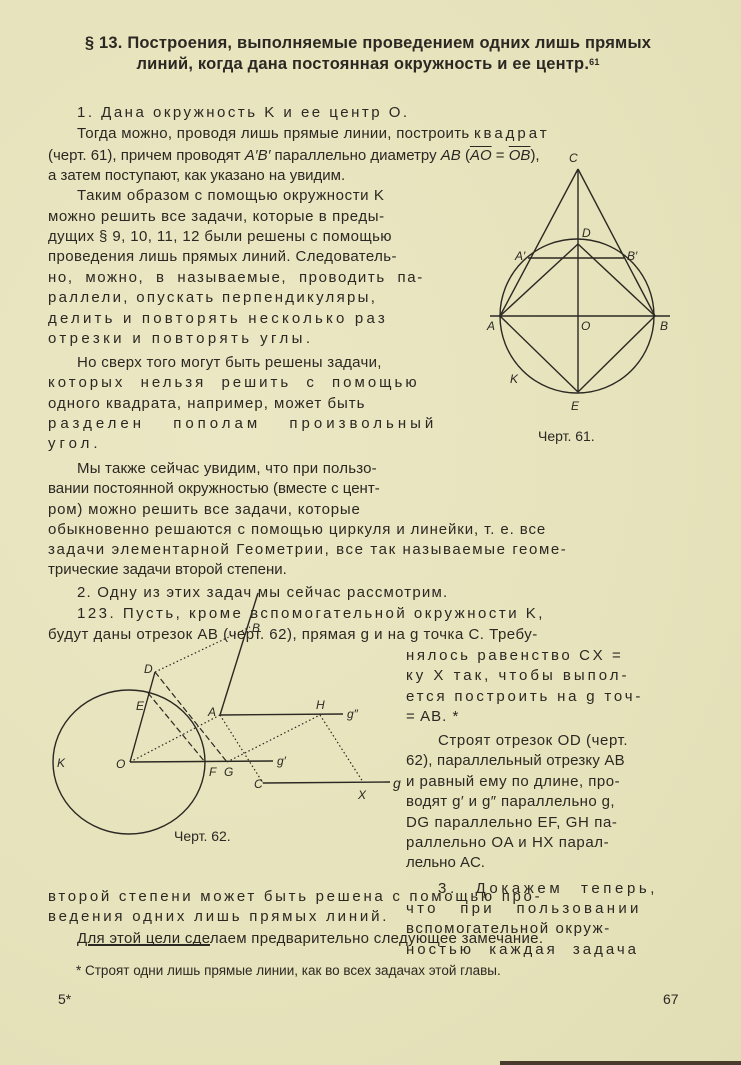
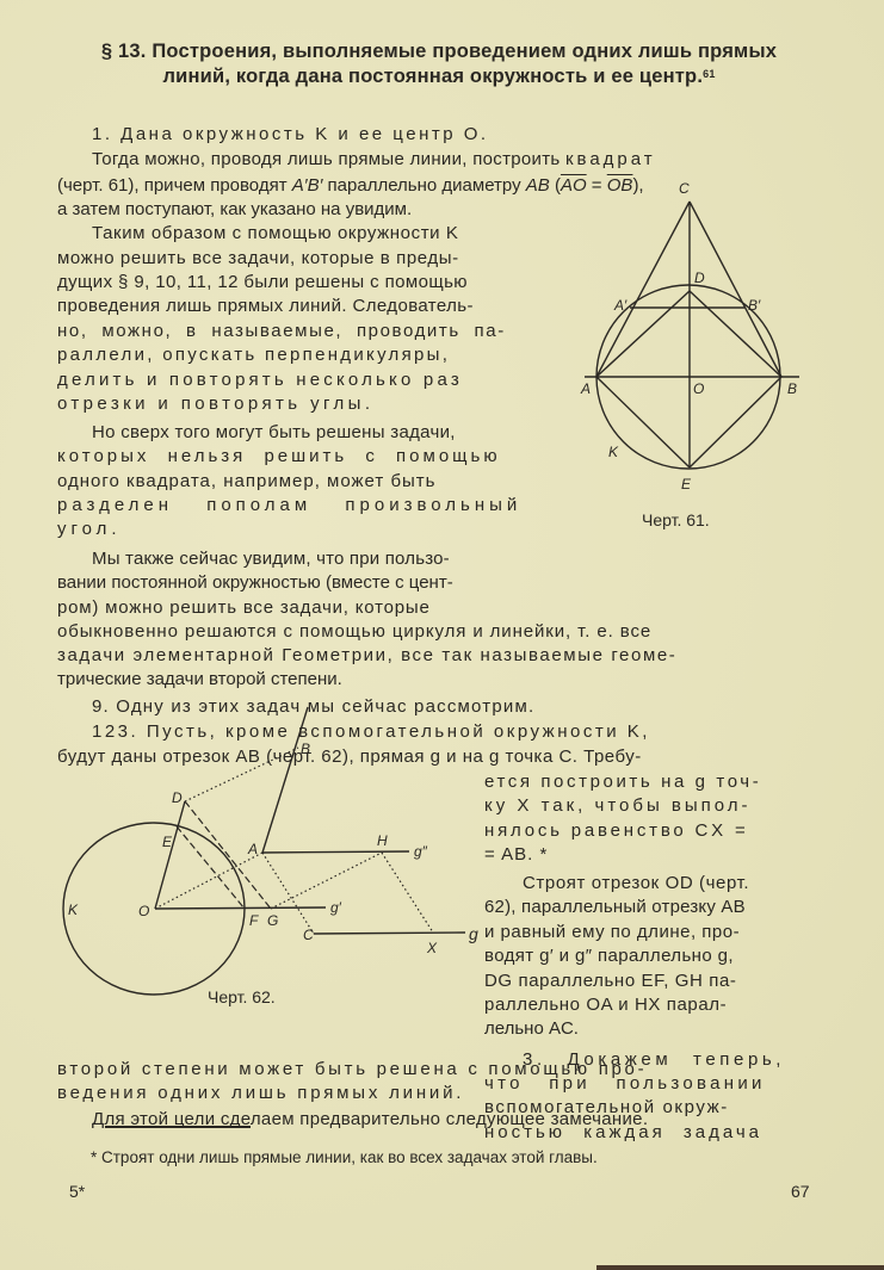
  § 13. Построения, выполняемые проведением одних лишь прямых
  линий, когда дана постоянная окружность и ее центр.61
  1. Дана окружность K и ее центр O.
  Тогда можно, проводя лишь прямые линии, построить квадрат
  (черт. 61), причем проводят A′B′ параллельно диаметру AB (AO = OB),
  а затем поступают, как указано на увидим.
  Таким образом с помощью окружности K
  можно решить все задачи, которые в преды-
  дущих § 9, 10, 11, 12 были решены с помощью
  проведения лишь прямых линий. Следователь-
  но, можно, в называемые, проводить па-
  раллели, опускать перпендикуляры,
  делить и повторять несколько раз
  отрезки и повторять углы.
  Но сверх того могут быть решены задачи,
  которых нельзя решить с помощью
  одного квадрата, например, может быть
  разделен пополам произвольный
  угол.
  Мы также сейчас увидим, что при пользо-
  вании постоянной окружностью (вместе с цент-
  ром) можно решить все задачи, которые
  обыкновенно решаются с помощью циркуля и линейки, т. е. все
  задачи элементарной Геометрии, все так называемые геоме-
  трические задачи второй степени.
- 2. Одну из этих задач мы сейчас рассмотрим.
+ 9. Одну из этих задач мы сейчас рассмотрим.
  123. Пусть, кроме вспомогательной окружности K,
  будут даны отрезок AB (черт. 62), прямая g и на g точка C. Требу-
- нялось равенство CX =
+ ется построить на g точ-
  ку X так, чтобы выпол-
- ется построить на g точ-
+ нялось равенство CX =
  = AB. *
  Строят отрезок OD (черт.
  62), параллельный отрезку AB
  и равный ему по длине, про-
  водят g′ и g″ параллельно g,
  DG параллельно EF, GH па-
  раллельно OA и HX парал-
  лельно AC.
  3. Докажем теперь,
  что при пользовании
  вспомогательной окруж-
  ностью каждая задача
  второй степени может быть решена с помощью про-
  ведения одних лишь прямых линий.
  Для этой цели сделаем предварительно следующее замечание.
  C
  D
  A′
  B′
  A
  O
  B
  K
  E
  Черт. 61.
  B
  D
  E
  A
  H
  g″
  K
  O
  F
  G
  g′
  C
  X
  g
  Черт. 62.
  * Строят одни лишь прямые линии, как во всех задачах этой главы.
  5*
  67
